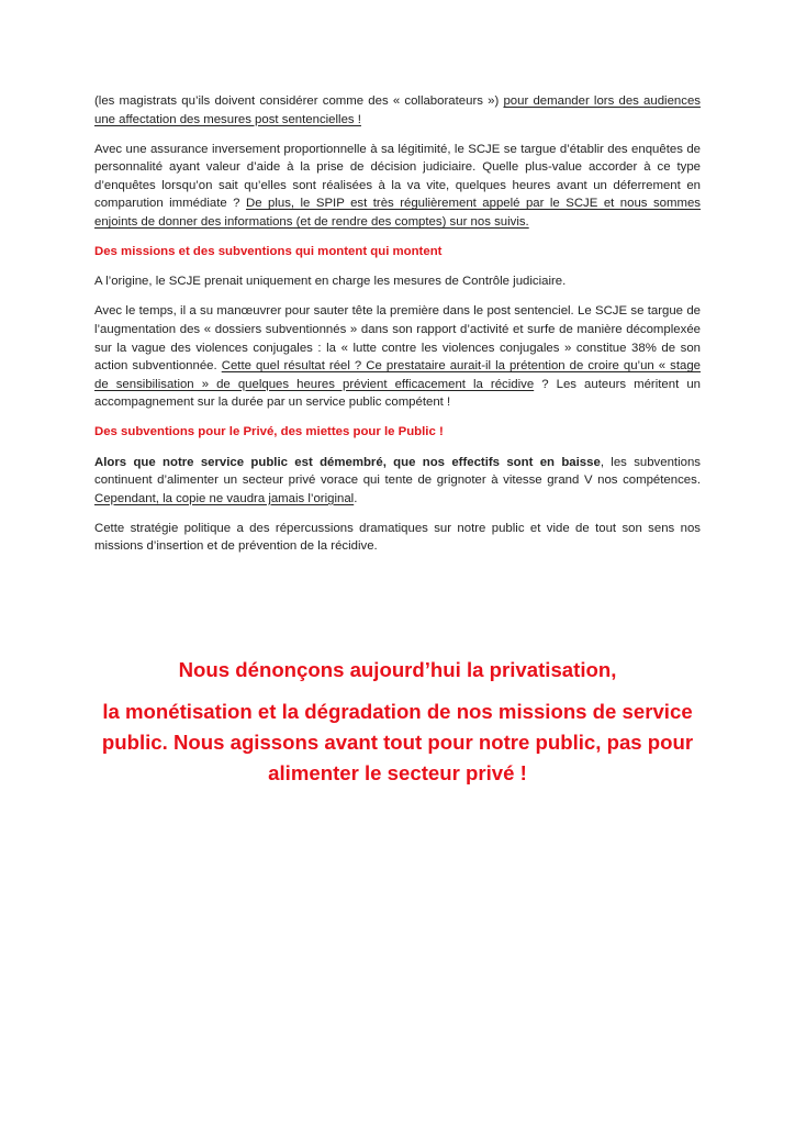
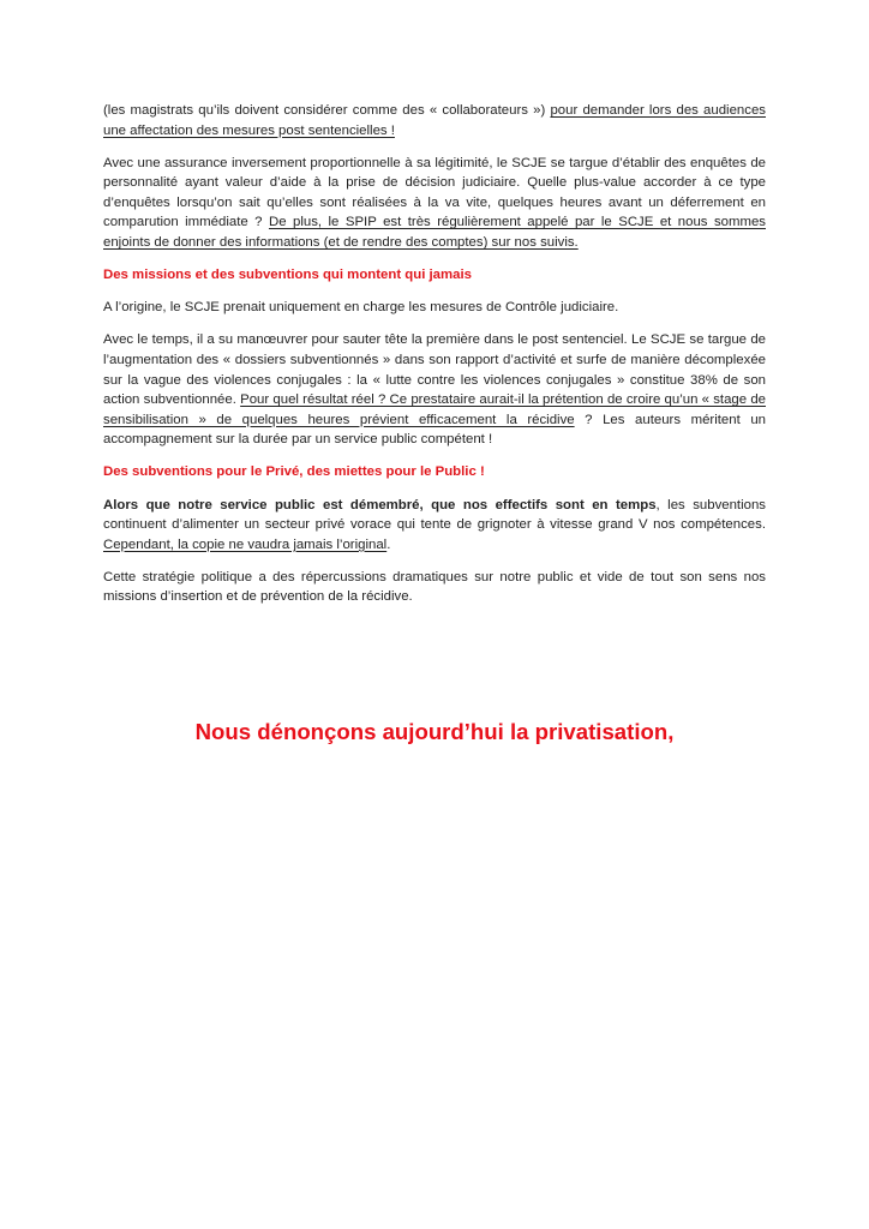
  (les magistrats qu’ils doivent considérer comme des « collaborateurs ») pour demander lors des audiences une affectation des mesures post sentencielles !
  Avec une assurance inversement proportionnelle à sa légitimité, le SCJE se targue d’établir des enquêtes de personnalité ayant valeur d’aide à la prise de décision judiciaire. Quelle plus-value accorder à ce type d’enquêtes lorsqu’on sait qu’elles sont réalisées à la va vite, quelques heures avant un déferrement en comparution immédiate ? De plus, le SPIP est très régulièrement appelé par le SCJE et nous sommes enjoints de donner des informations (et de rendre des comptes) sur nos suivis.
- Des missions et des subventions qui montent qui montent
+ Des missions et des subventions qui montent qui jamais
  A l’origine, le SCJE prenait uniquement en charge les mesures de Contrôle judiciaire.
- Avec le temps, il a su manœuvrer pour sauter tête la première dans le post sentenciel. Le SCJE se targue de l’augmentation des « dossiers subventionnés » dans son rapport d’activité et surfe de manière décomplexée sur la vague des violences conjugales : la « lutte contre les violences conjugales » constitue 38% de son action subventionnée. Cette quel résultat réel ? Ce prestataire aurait-il la prétention de croire qu’un « stage de sensibilisation » de quelques heures prévient efficacement la récidive ? Les auteurs méritent un accompagnement sur la durée par un service public compétent !
+ Avec le temps, il a su manœuvrer pour sauter tête la première dans le post sentenciel. Le SCJE se targue de l’augmentation des « dossiers subventionnés » dans son rapport d’activité et surfe de manière décomplexée sur la vague des violences conjugales : la « lutte contre les violences conjugales » constitue 38% de son action subventionnée. Pour quel résultat réel ? Ce prestataire aurait-il la prétention de croire qu’un « stage de sensibilisation » de quelques heures prévient efficacement la récidive ? Les auteurs méritent un accompagnement sur la durée par un service public compétent !
  Des subventions pour le Privé, des miettes pour le Public !
- Alors que notre service public est démembré, que nos effectifs sont en baisse, les subventions continuent d’alimenter un secteur privé vorace qui tente de grignoter à vitesse grand V nos compétences. Cependant, la copie ne vaudra jamais l’original.
+ Alors que notre service public est démembré, que nos effectifs sont en temps, les subventions continuent d’alimenter un secteur privé vorace qui tente de grignoter à vitesse grand V nos compétences. Cependant, la copie ne vaudra jamais l’original.
  Cette stratégie politique a des répercussions dramatiques sur notre public et vide de tout son sens nos missions d’insertion et de prévention de la récidive.
  Nous dénonçons aujourd’hui la privatisation,
- la monétisation et la dégradation de nos missions de service public. Nous agissons avant tout pour notre public, pas pour alimenter le secteur privé !
